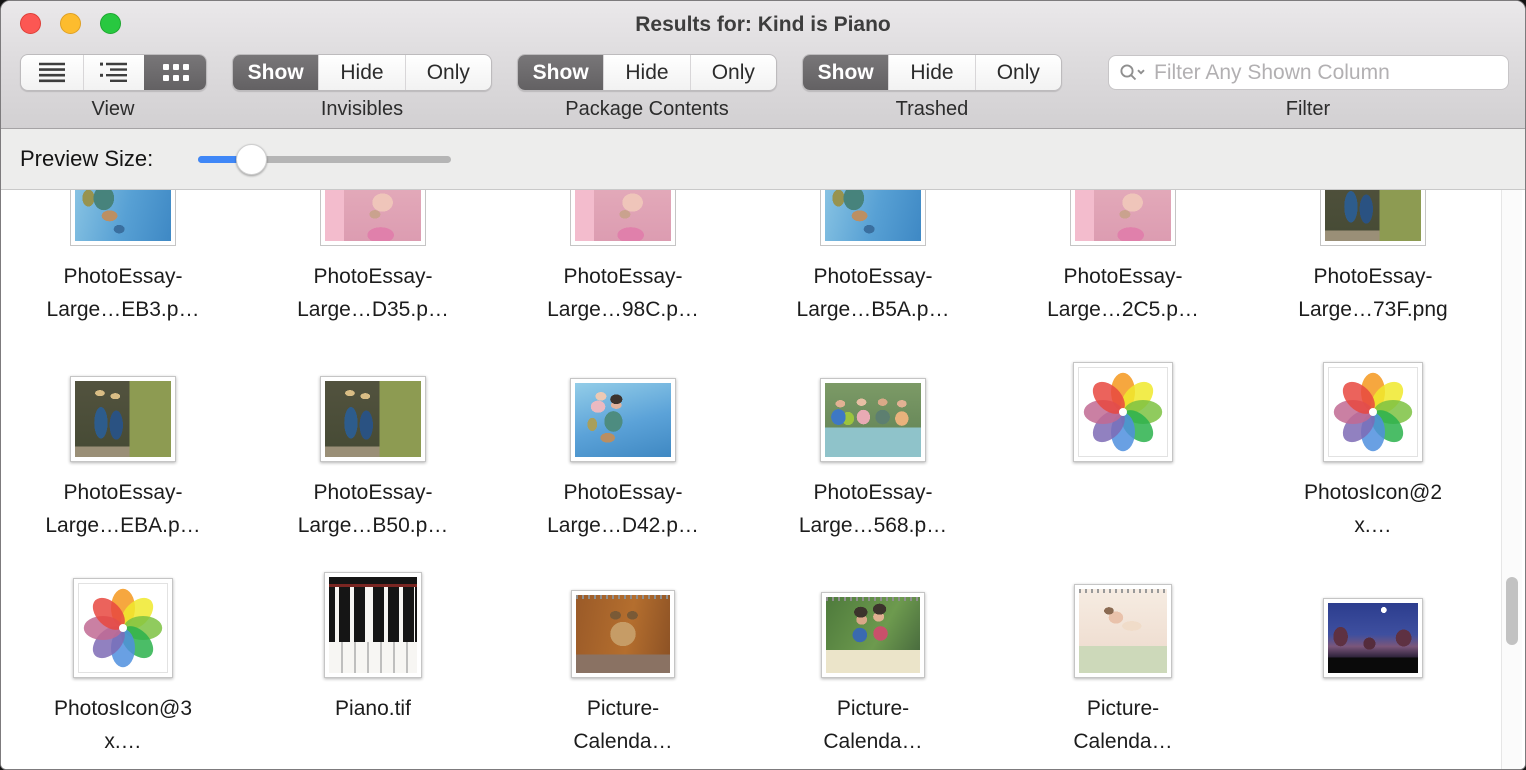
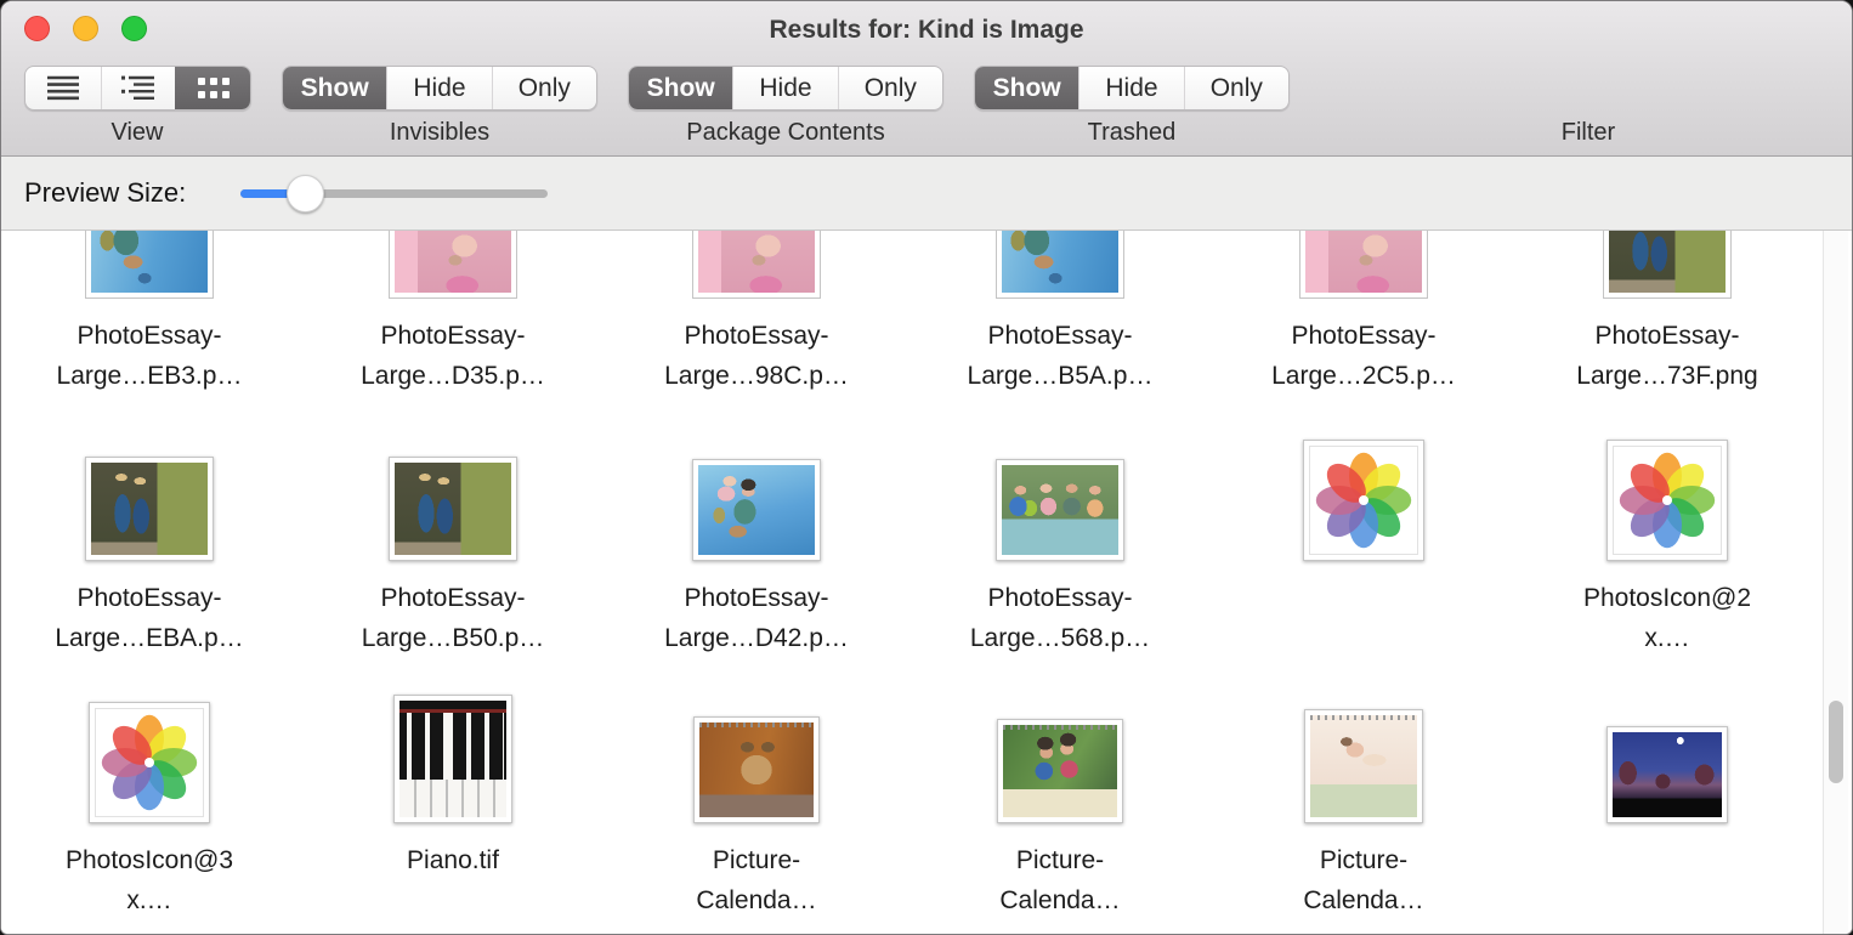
- Results for: Kind is Piano
+ Results for: Kind is Image
  Show
  Hide
  Only
  Show
  Hide
  Only
  Show
  Hide
  Only
- Filter Any Shown Column
  View
  Invisibles
  Package Contents
  Trashed
  Filter
  Preview Size:
  PhotoEssay-
  Large…EB3.p…
  PhotoEssay-
  Large…D35.p…
  PhotoEssay-
  Large…98C.p…
  PhotoEssay-
  Large…B5A.p…
  PhotoEssay-
  Large…2C5.p…
  PhotoEssay-
  Large…73F.png
  PhotoEssay-
  Large…EBA.p…
  PhotoEssay-
  Large…B50.p…
  PhotoEssay-
  Large…D42.p…
  PhotoEssay-
  Large…568.p…
  PhotosIcon@2
  x.…
  PhotosIcon@3
  x.…
  Piano.tif
  Picture-
  Calenda…
  Picture-
  Calenda…
  Picture-
  Calenda…
